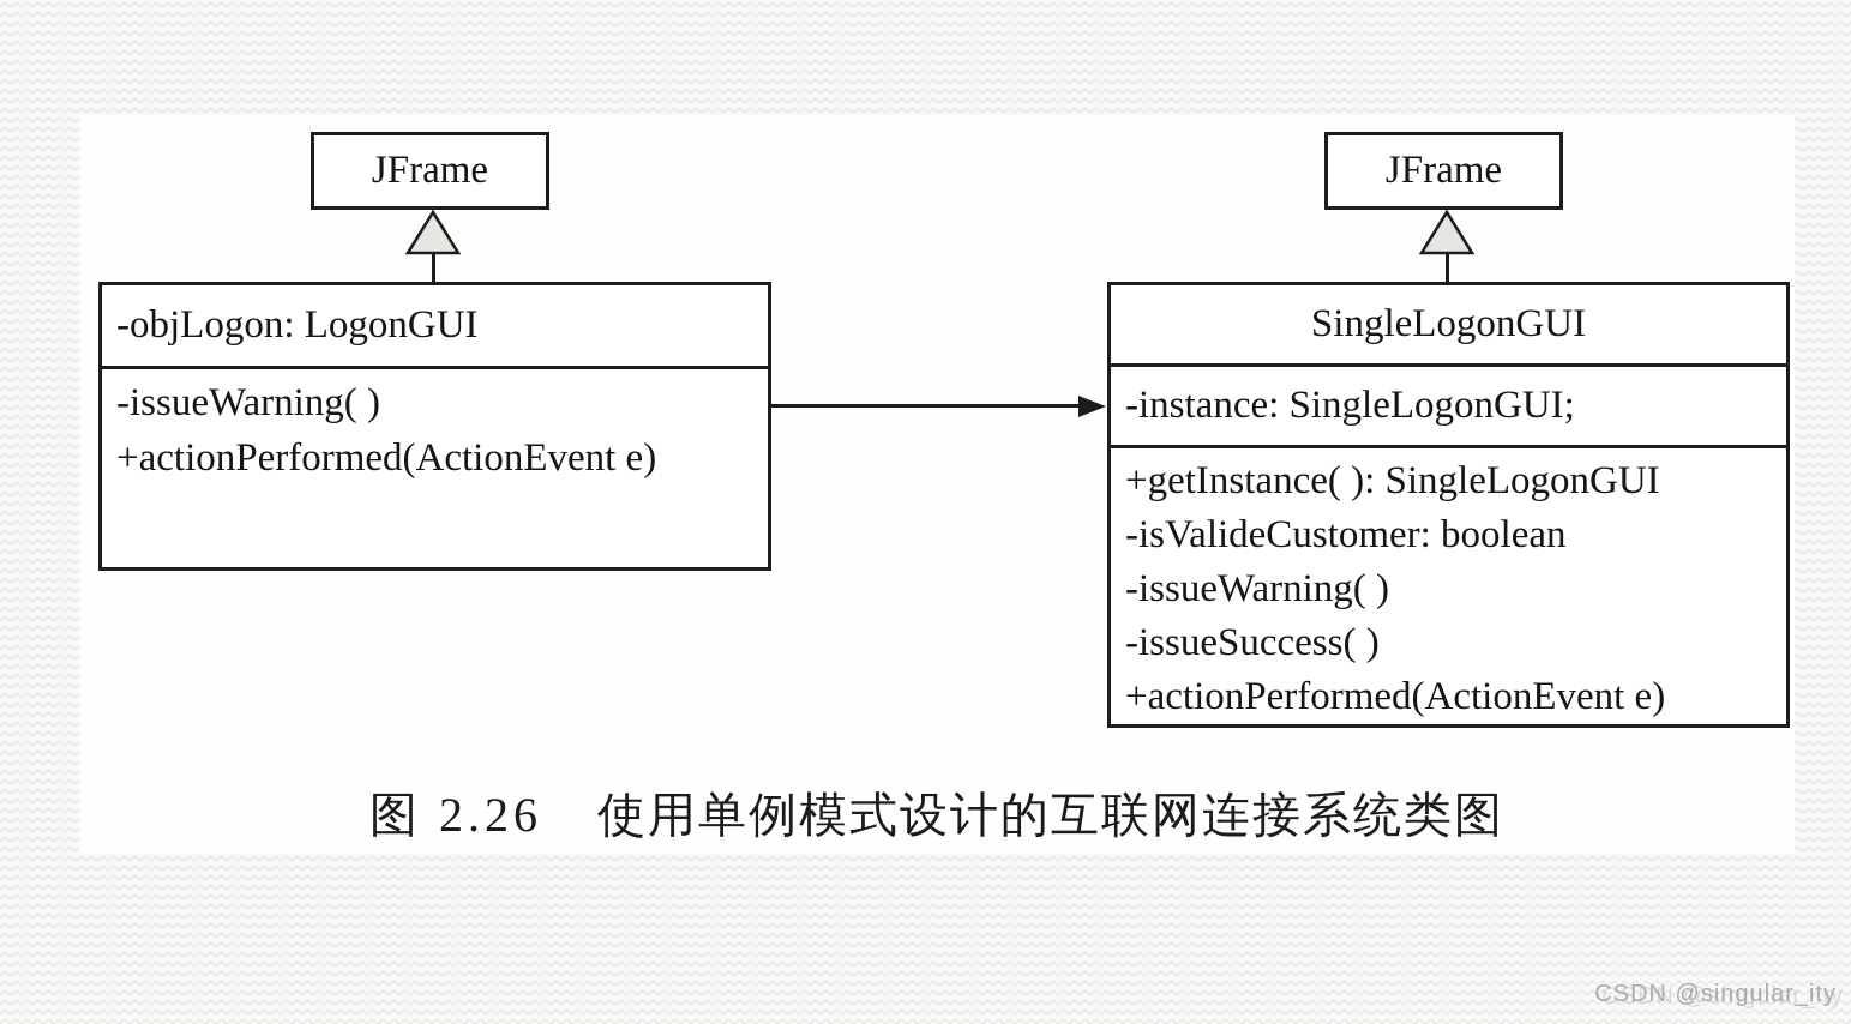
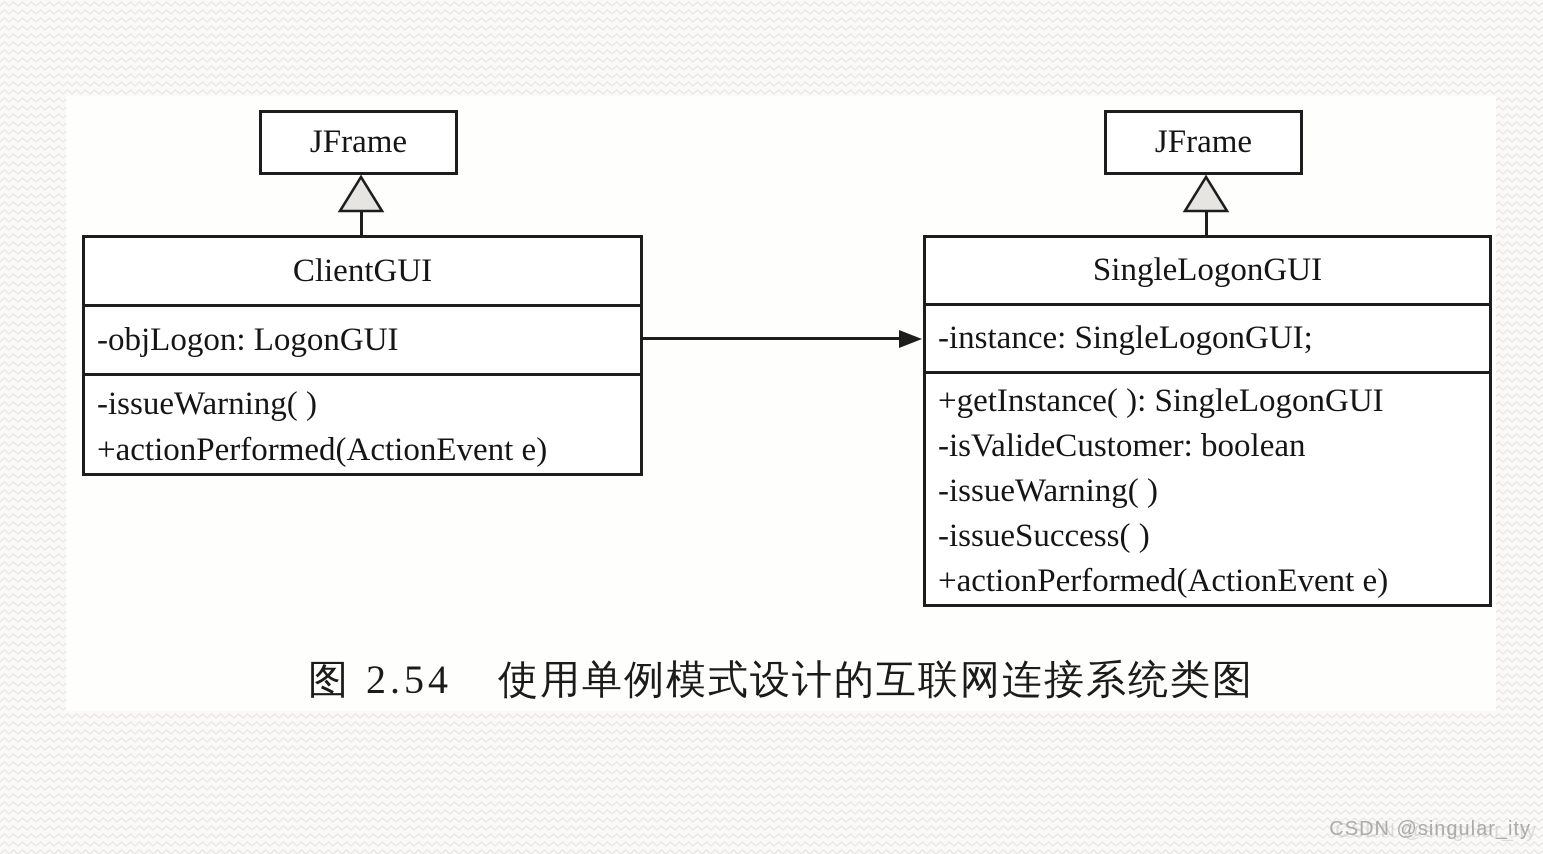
  JFrame
+ ClientGUI
  -objLogon: LogonGUI
  -issueWarning( )
  +actionPerformed(ActionEvent e)
  JFrame
  SingleLogonGUI
  -instance: SingleLogonGUI;
  +getInstance( ): SingleLogonGUI
  -isValideCustomer: boolean
  -issueWarning( )
  -issueSuccess( )
  +actionPerformed(ActionEvent e)
- 图 2.26 使用单例模式设计的互联网连接系统类图
+ 图 2.54 使用单例模式设计的互联网连接系统类图
  CSDN @singular_ity
